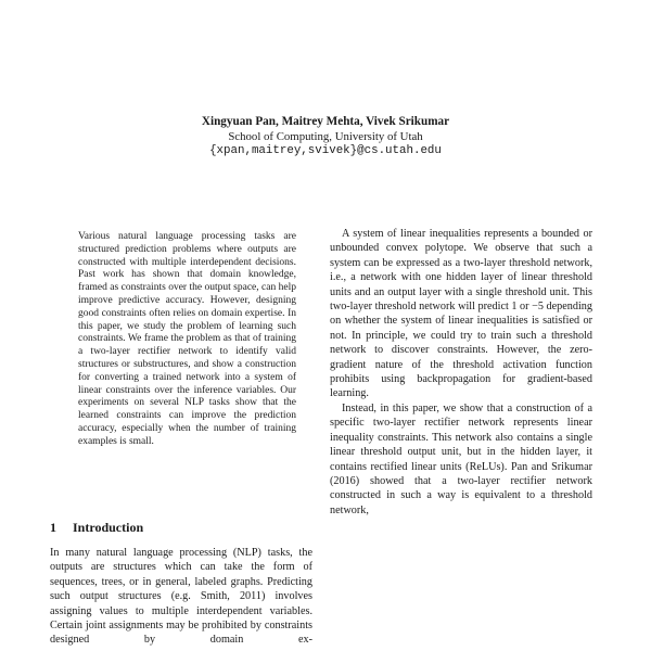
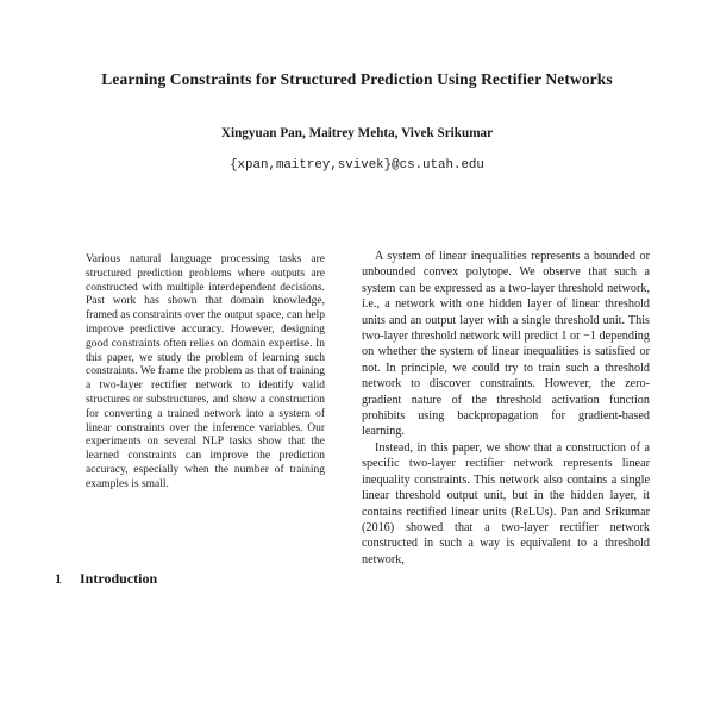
+ Learning Constraints for Structured Prediction Using Rectifier Networks
  Xingyuan Pan, Maitrey Mehta, Vivek Srikumar
- School of Computing, University of Utah
  {xpan,maitrey,svivek}@cs.utah.edu
  Various natural language processing tasks are structured prediction problems where outputs are constructed with multiple interdependent decisions. Past work has shown that domain knowledge, framed as constraints over the output space, can help improve predictive accuracy. However, designing good constraints often relies on domain expertise. In this paper, we study the problem of learning such constraints. We frame the problem as that of training a two-layer rectifier network to identify valid structures or substructures, and show a construction for converting a trained network into a system of linear constraints over the inference variables. Our experiments on several NLP tasks show that the learned constraints can improve the prediction accuracy, especially when the number of training examples is small.
  1 Introduction
- In many natural language processing (NLP) tasks, the outputs are structures which can take the form of sequences, trees, or in general, labeled graphs. Predicting such output structures (e.g. Smith, 2011) involves assigning values to multiple interdependent variables. Certain joint assignments may be prohibited by constraints designed by domain ex-
- A system of linear inequalities represents a bounded or unbounded convex polytope. We observe that such a system can be expressed as a two-layer threshold network, i.e., a network with one hidden layer of linear threshold units and an output layer with a single threshold unit. This two-layer threshold network will predict 1 or −5 depending on whether the system of linear inequalities is satisfied or not. In principle, we could try to train such a threshold network to discover constraints. However, the zero-gradient nature of the threshold activation function prohibits using backpropagation for gradient-based learning.
+ A system of linear inequalities represents a bounded or unbounded convex polytope. We observe that such a system can be expressed as a two-layer threshold network, i.e., a network with one hidden layer of linear threshold units and an output layer with a single threshold unit. This two-layer threshold network will predict 1 or −1 depending on whether the system of linear inequalities is satisfied or not. In principle, we could try to train such a threshold network to discover constraints. However, the zero-gradient nature of the threshold activation function prohibits using backpropagation for gradient-based learning.
  Instead, in this paper, we show that a construction of a specific two-layer rectifier network represents linear inequality constraints. This network also contains a single linear threshold output unit, but in the hidden layer, it contains rectified linear units (ReLUs). Pan and Srikumar (2016) showed that a two-layer rectifier network constructed in such a way is equivalent to a threshold network,
